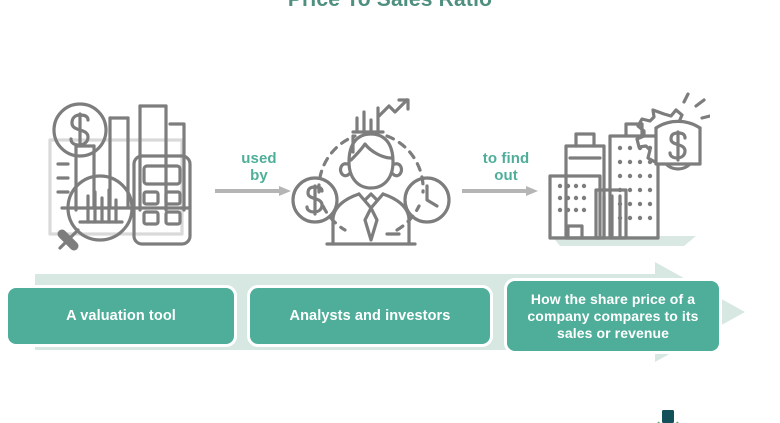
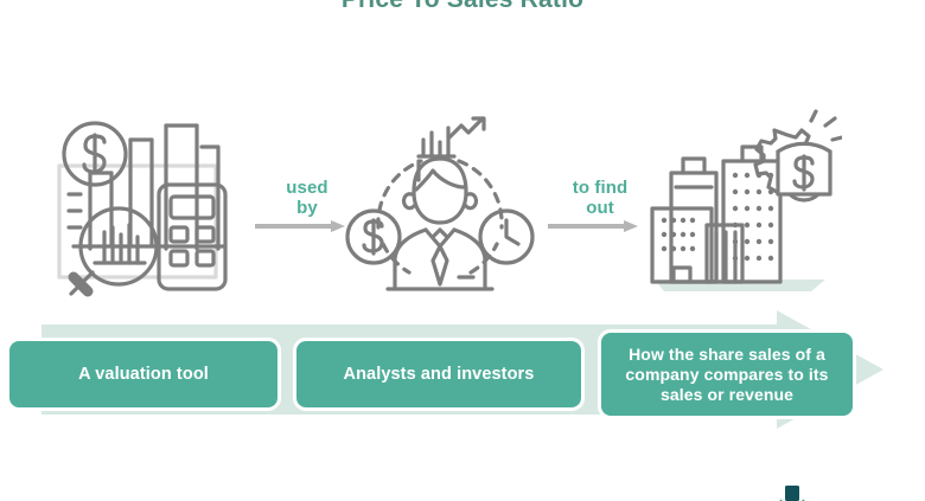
  used
  by
  to find
  out
  A valuation tool
  Analysts and investors
- How the share price of a company compares to its sales or revenue
+ How the share sales of a company compares to its sales or revenue
